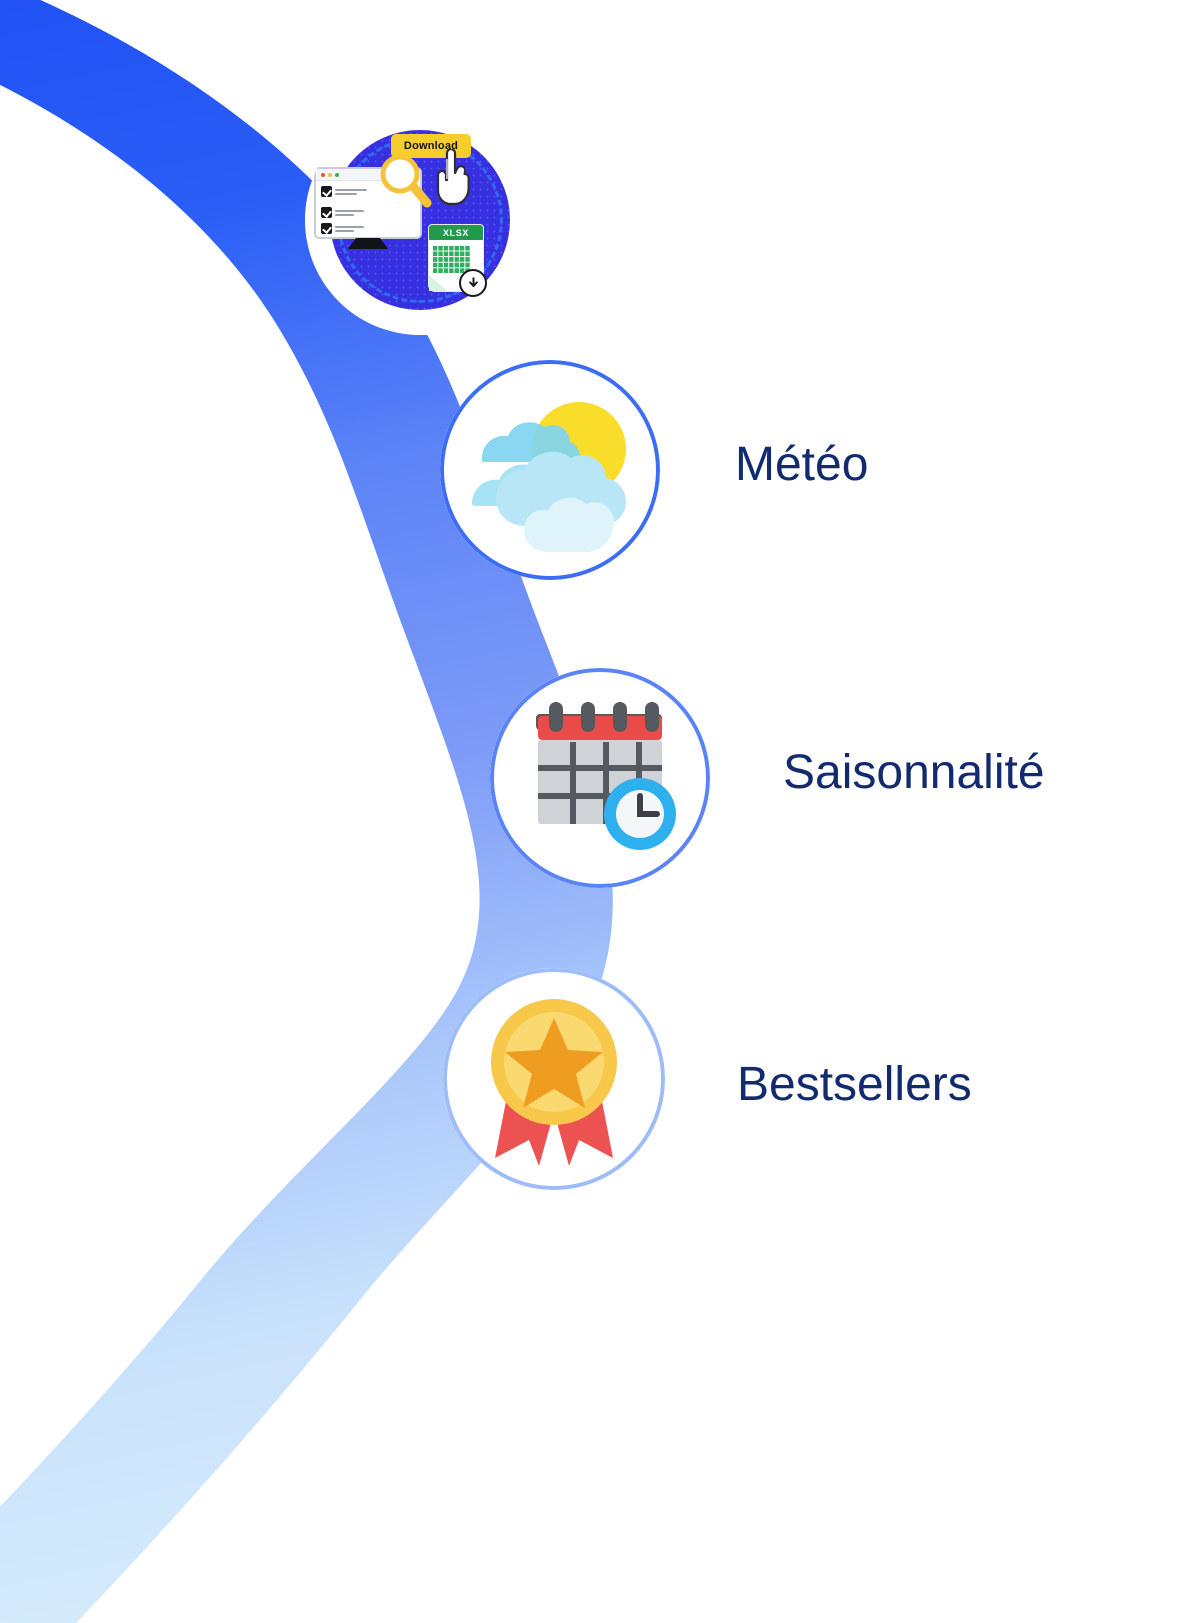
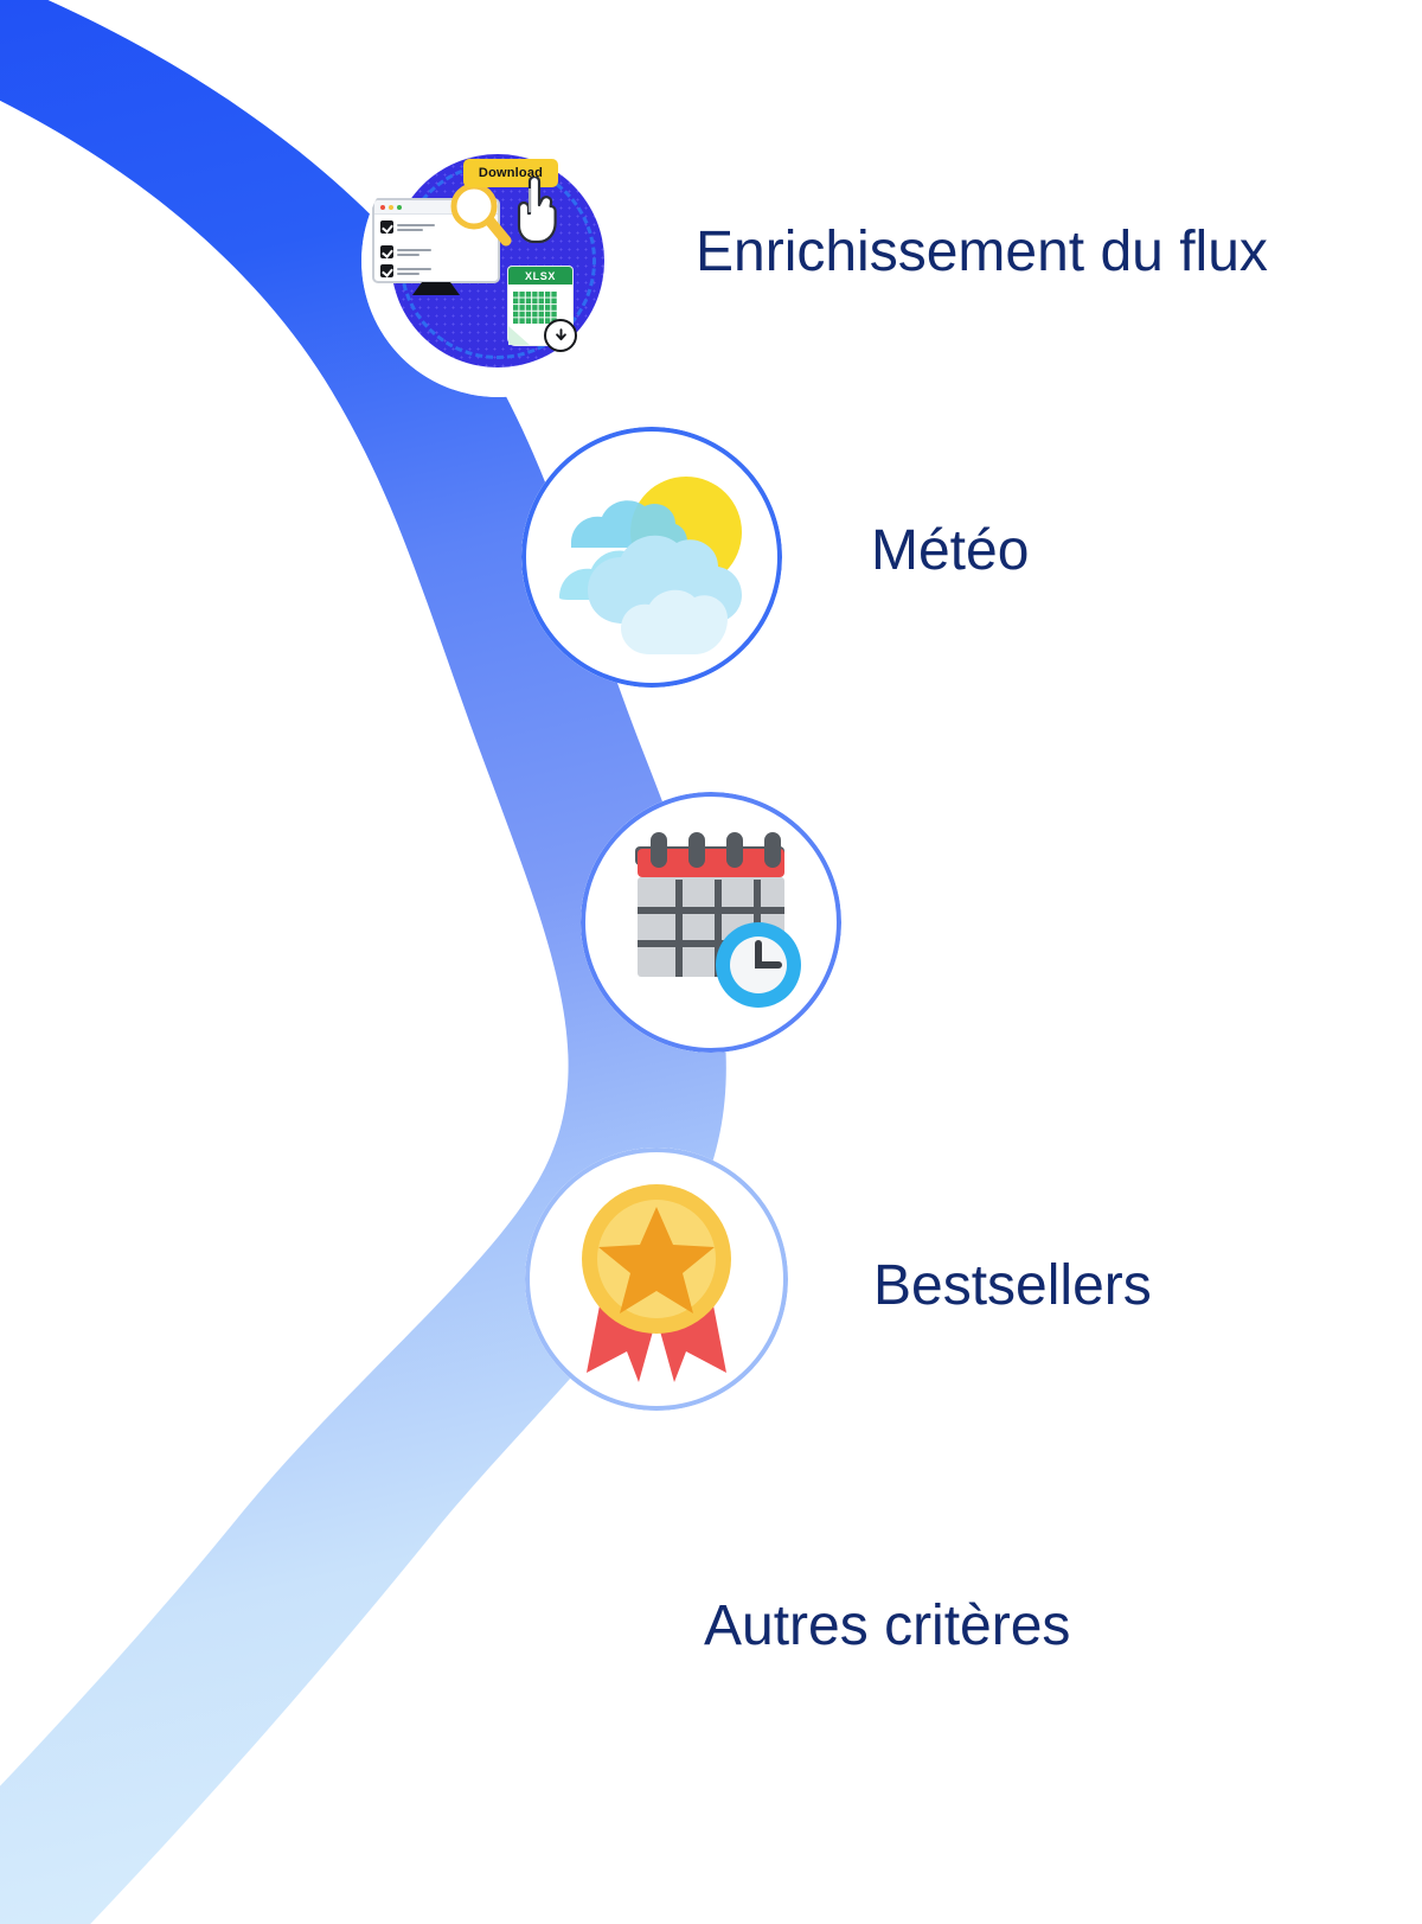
  Download
  XLSX
+ Enrichissement du flux
  Météo
- Saisonnalité
  Bestsellers
+ Autres critères
